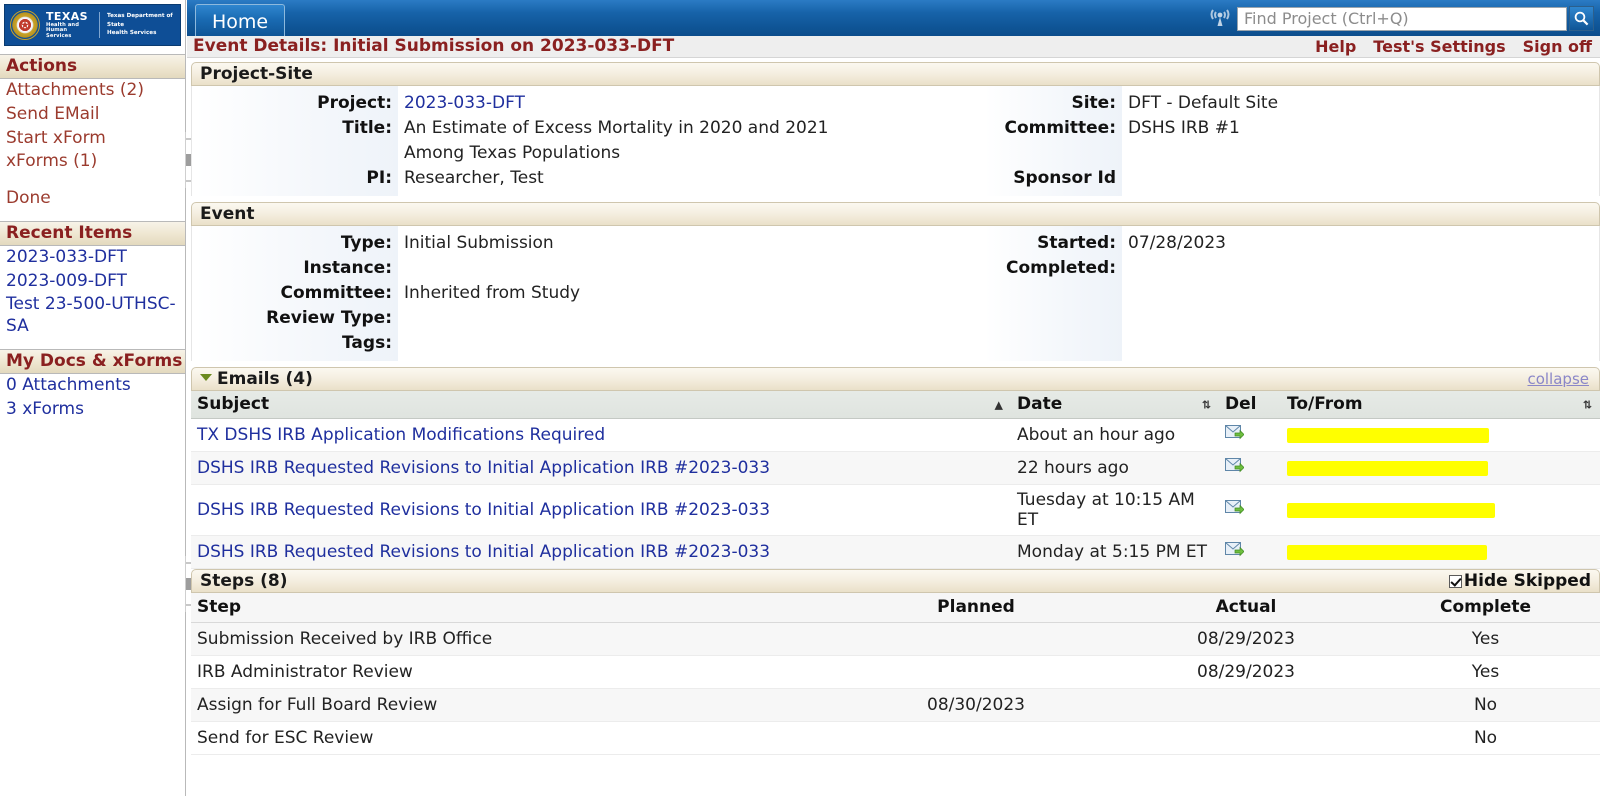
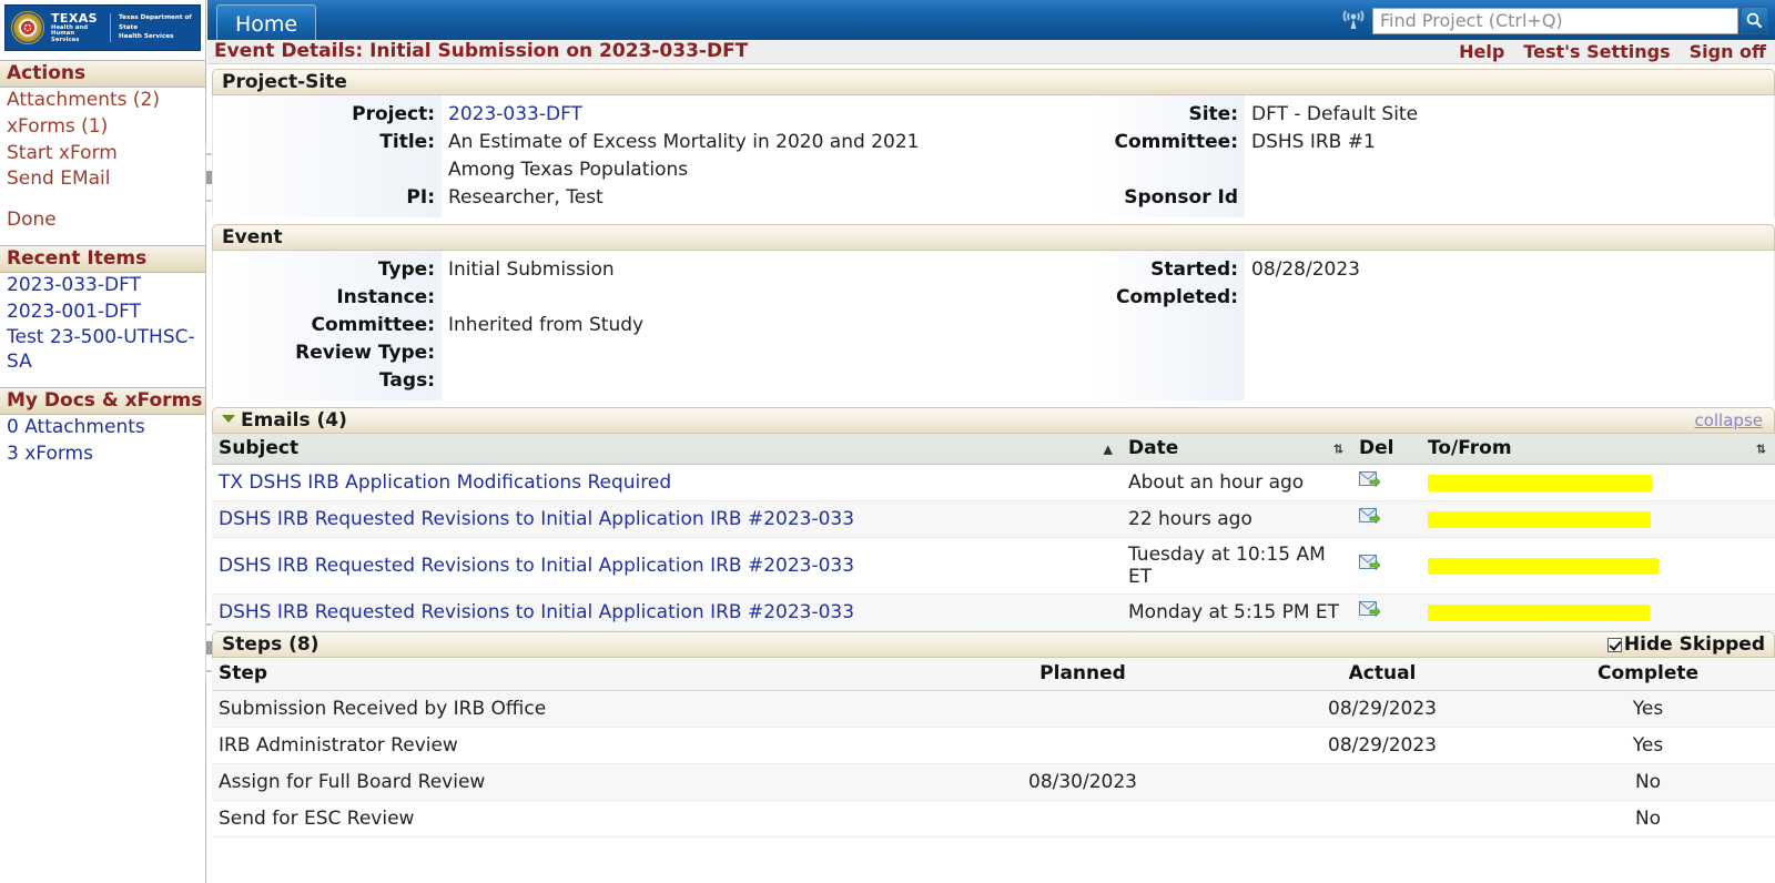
  TEXAS
  Actions
  Attachments (2)
- Send EMail
+ xForms (1)
  Start xForm
- xForms (1)
+ Send EMail
  Done
  Recent Items
  2023-033-DFT
- 2023-009-DFT
+ 2023-001-DFT
  Test 23-500-UTHSC-SA
  My Docs & xForms
  0 Attachments
  3 xForms
  Home
  Find Project (Ctrl+Q)
  Event Details: Initial Submission on 2023-033-DFT
  Help
  Test's Settings
  Sign off
  Project-Site
  Project:
  Title:
  PI:
  2023-033-DFT
  An Estimate of Excess Mortality in 2020 and 2021 Among Texas Populations
  Researcher, Test
  Site:
  Committee:
  Sponsor Id
  DFT - Default Site
  DSHS IRB #1
  Event
  Type:
  Instance:
  Committee:
  Review Type:
  Tags:
  Initial Submission
  Inherited from Study
  Started:
  Completed:
- 07/28/2023
+ 08/28/2023
  Emails (4)
  collapse
  Subject ▲	Date ⇅	Del	To/From ⇅
  TX DSHS IRB Application Modifications Required	About an hour ago
  DSHS IRB Requested Revisions to Initial Application IRB #2023-033	22 hours ago
  DSHS IRB Requested Revisions to Initial Application IRB #2023-033	Tuesday at 10:15 AM ET
  DSHS IRB Requested Revisions to Initial Application IRB #2023-033	Monday at 5:15 PM ET
  Steps (8)
  Hide Skipped
  Step	Planned	Actual	Complete
  Submission Received by IRB Office		08/29/2023	Yes
  IRB Administrator Review		08/29/2023	Yes
  Assign for Full Board Review	08/30/2023		No
  Send for ESC Review			No
